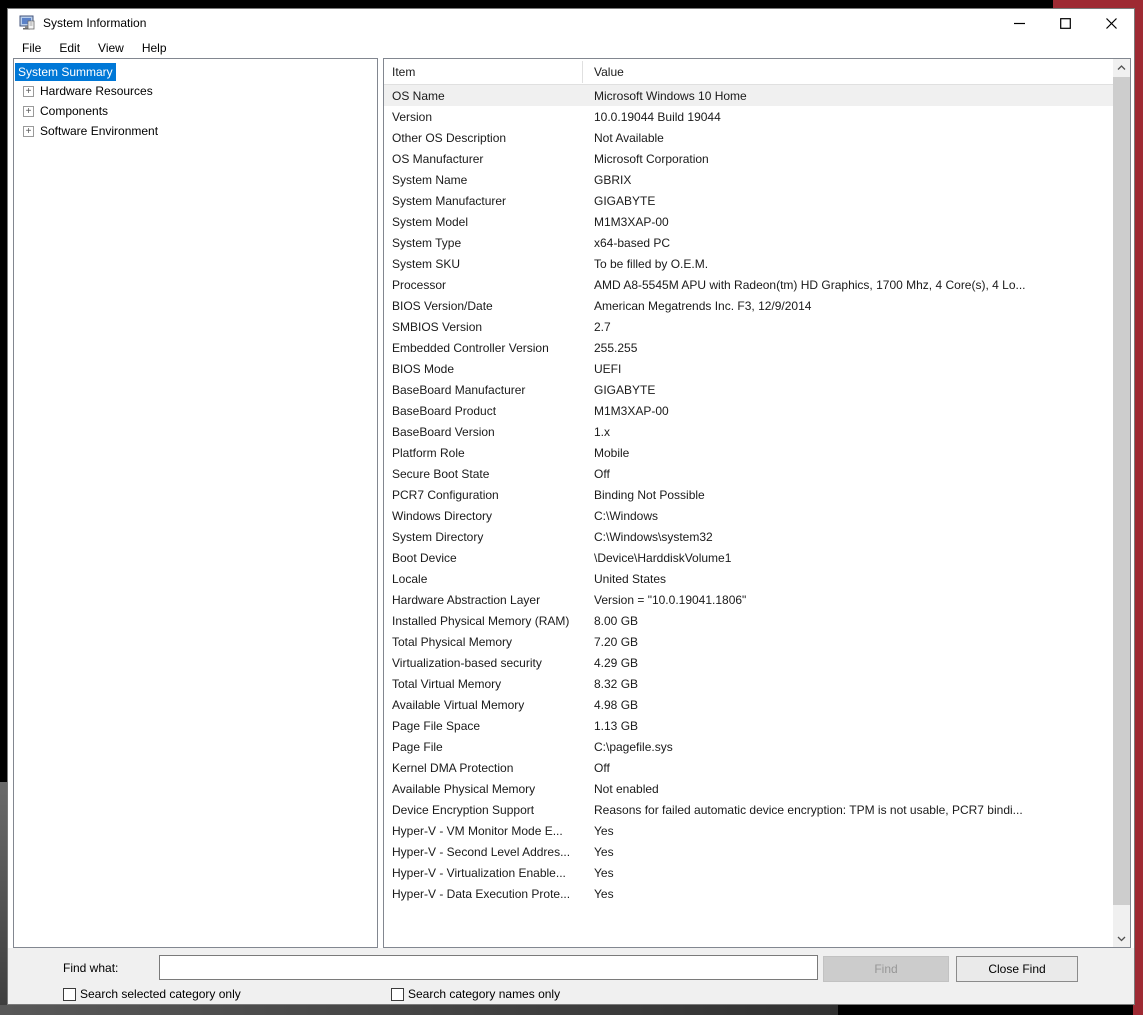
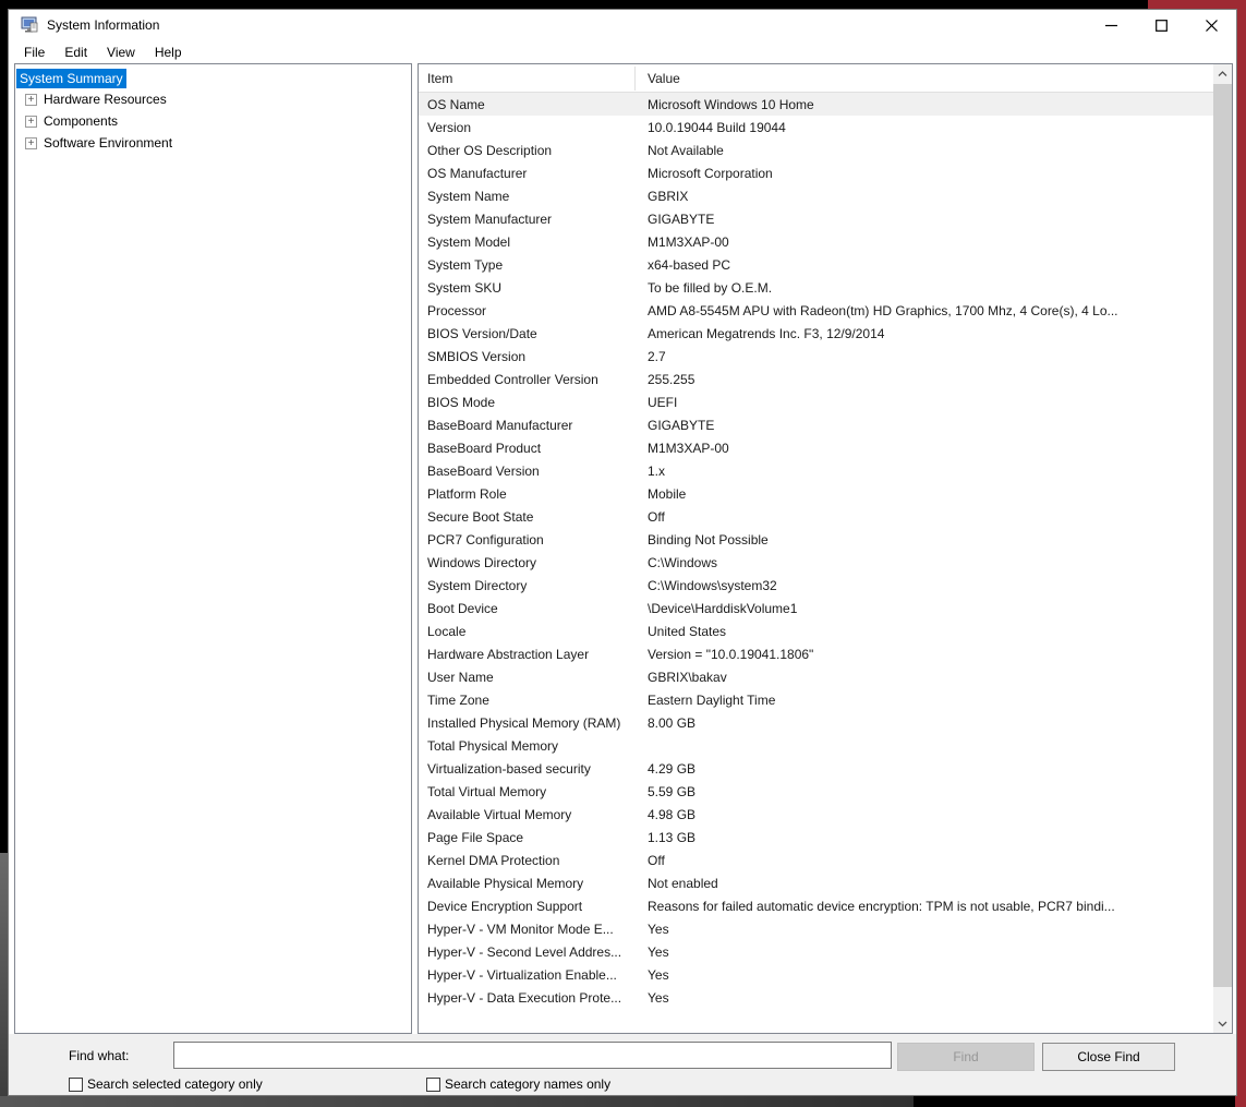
  System Information
  File
  Edit
  View
  Help
  System Summary
  +
  Hardware Resources
  +
  Components
  +
  Software Environment
  Item
  Value
  OS Name
  Microsoft Windows 10 Home
  Version
  10.0.19044 Build 19044
  Other OS Description
  Not Available
  OS Manufacturer
  Microsoft Corporation
  System Name
  GBRIX
  System Manufacturer
  GIGABYTE
  System Model
  M1M3XAP-00
  System Type
  x64-based PC
  System SKU
  To be filled by O.E.M.
  Processor
  AMD A8-5545M APU with Radeon(tm) HD Graphics, 1700 Mhz, 4 Core(s), 4 Lo...
  BIOS Version/Date
  American Megatrends Inc. F3, 12/9/2014
  SMBIOS Version
  2.7
  Embedded Controller Version
  255.255
  BIOS Mode
  UEFI
  BaseBoard Manufacturer
  GIGABYTE
  BaseBoard Product
  M1M3XAP-00
  BaseBoard Version
  1.x
  Platform Role
  Mobile
  Secure Boot State
  Off
  PCR7 Configuration
  Binding Not Possible
  Windows Directory
  C:\Windows
  System Directory
  C:\Windows\system32
  Boot Device
  \Device\HarddiskVolume1
  Locale
  United States
  Hardware Abstraction Layer
  Version = "10.0.19041.1806"
+ User Name
+ GBRIX\bakav
+ Time Zone
+ Eastern Daylight Time
  Installed Physical Memory (RAM)
  8.00 GB
  Total Physical Memory
- 7.20 GB
  Virtualization-based security
  4.29 GB
  Total Virtual Memory
- 8.32 GB
+ 5.59 GB
  Available Virtual Memory
  4.98 GB
  Page File Space
  1.13 GB
- Page File
- C:\pagefile.sys
  Kernel DMA Protection
  Off
  Available Physical Memory
  Not enabled
  Device Encryption Support
  Reasons for failed automatic device encryption: TPM is not usable, PCR7 bindi...
  Hyper-V - VM Monitor Mode E...
  Yes
  Hyper-V - Second Level Addres...
  Yes
  Hyper-V - Virtualization Enable...
  Yes
  Hyper-V - Data Execution Prote...
  Yes
  Find what:
  Find
  Close Find
  Search selected category only
  Search category names only
